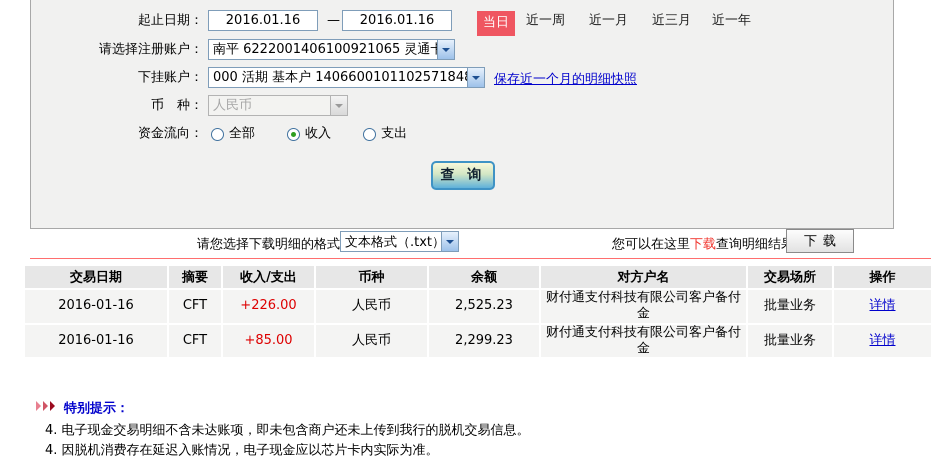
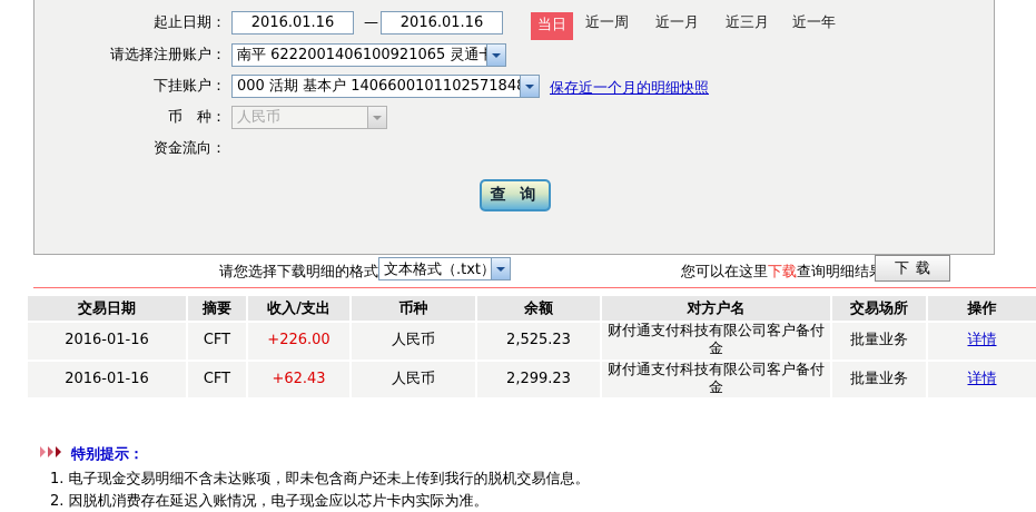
  起止日期：
  2016.01.16
  —
  2016.01.16
  当日
  近一周
  近一月
  近三月
  近一年
  请选择注册账户：
  南平 6222001406100921065 灵通
  下挂账户：
  000 活期 基本户 140660010110257184
  保存近一个月的明细快照
  币 种：
  人民币
  资金流向：
- 全部
- 收入
- 支出
  查 询
  请您选择下载明细的格式
  文本格式（.txt）
  您可以在这里下载查询明细结
  下载
  交易日期	摘要	收入/支出	币种	余额	对方户名	交易场所	操作
  2016-01-16	CFT	+226.00	人民币	2,525.23	财付通支付科技有限公司客户备付金	批量业务	详情
- 2016-01-16	CFT	+85.00	人民币	2,299.23	财付通支付科技有限公司客户备付金	批量业务	详情
+ 2016-01-16	CFT	+62.43	人民币	2,299.23	财付通支付科技有限公司客户备付金	批量业务	详情
  特别提示：
- 4. 电子现金交易明细不含未达账项，即未包含商户还未上传到我行的脱机交易信息。
+ 1. 电子现金交易明细不含未达账项，即未包含商户还未上传到我行的脱机交易信息。
- 4. 因脱机消费存在延迟入账情况，电子现金应以芯片卡内实际为准。
+ 2. 因脱机消费存在延迟入账情况，电子现金应以芯片卡内实际为准。
